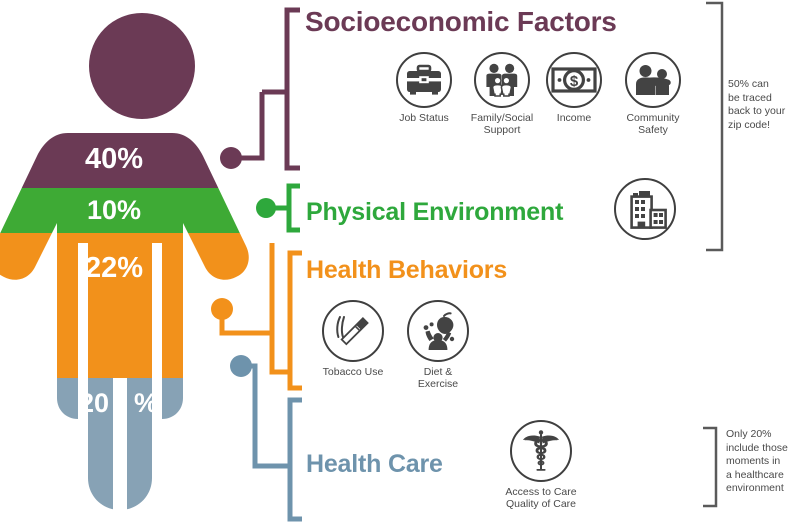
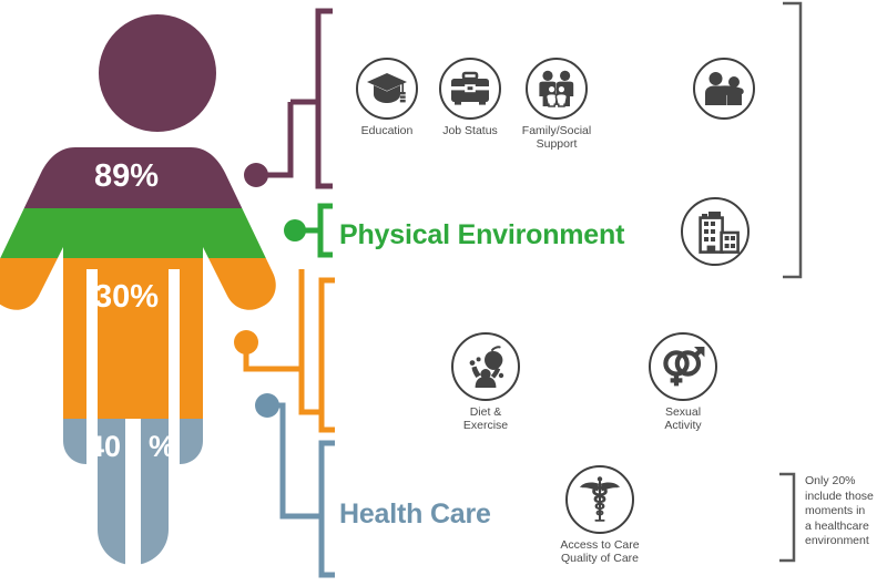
- 40%
+ 89%
- 10%
- 22%
+ 30%
- 20
+ 40
  %
- Socioeconomic Factors
  Physical Environment
- Health Behaviors
  Health Care
+ Education
  Job Status
  Family/Social
  Support
- $
- Income
- Community
- Safety
- Tobacco Use
  Diet &
  Exercise
+ Sexual
+ Activity
  Access to Care
  Quality of Care
- 50% can
- be traced
- back to your
- zip code!
  Only 20%
  include those
  moments in
  a healthcare
  environment
